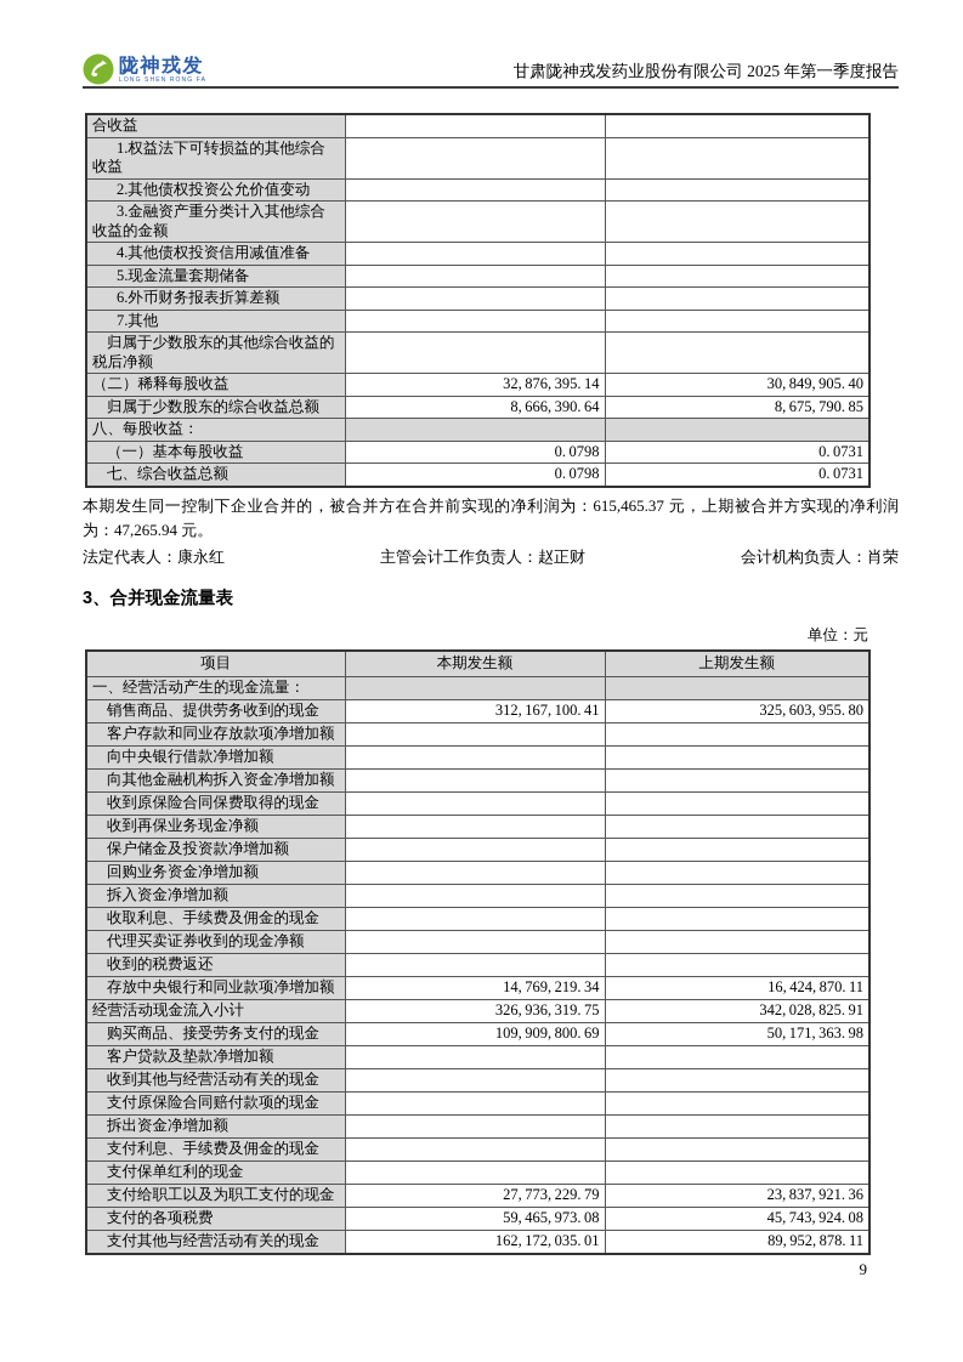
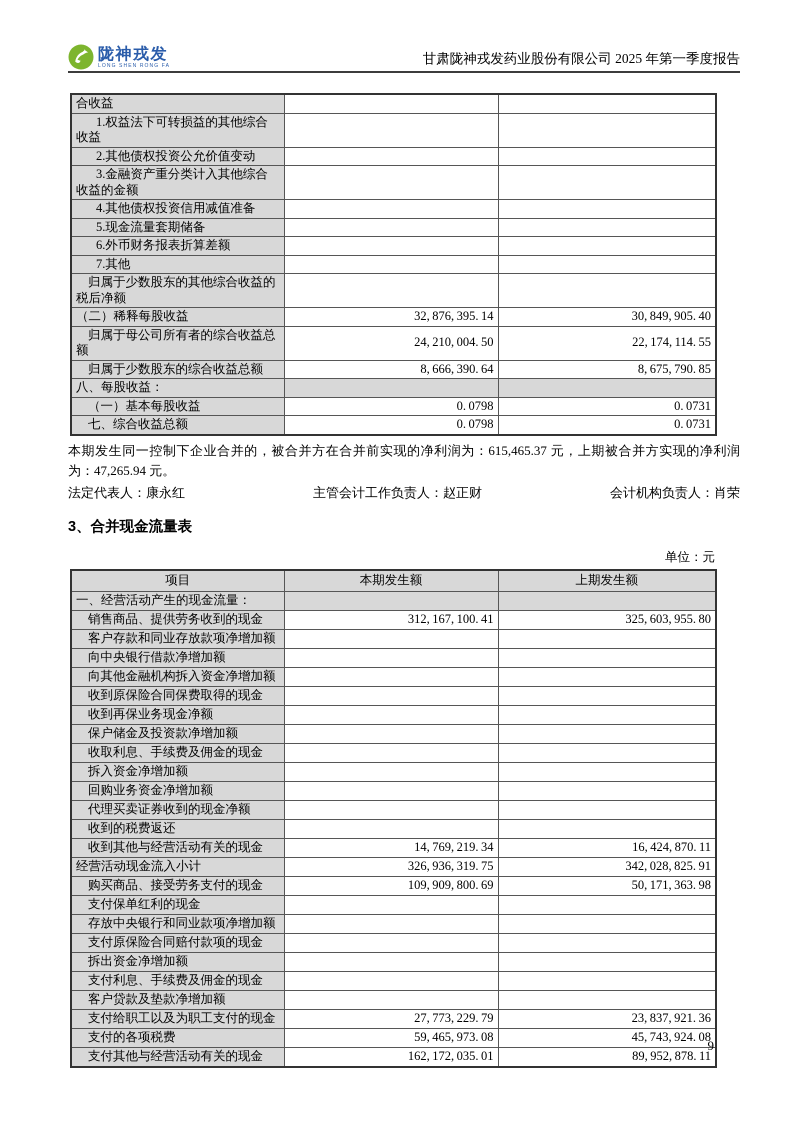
  陇神戎发
  甘肃陇神戎发药业股份有限公司 2025 年第一季度报告
  合收益
  1.权益法下可转损益的其他综合收益
  2.其他债权投资公允价值变动
  3.金融资产重分类计入其他综合收益的金额
  4.其他债权投资信用减值准备
  5.现金流量套期储备
  6.外币财务报表折算差额
  7.其他
  归属于少数股东的其他综合收益的税后净额
  （二）稀释每股收益	32, 876, 395. 14	30, 849, 905. 40
+ 归属于母公司所有者的综合收益总额	24, 210, 004. 50	22, 174, 114. 55
  归属于少数股东的综合收益总额	8, 666, 390. 64	8, 675, 790. 85
  八、每股收益：
  （一）基本每股收益	0. 0798	0. 0731
  七、综合收益总额	0. 0798	0. 0731
  本期发生同一控制下企业合并的，被合并方在合并前实现的净利润为：615,465.37 元，上期被合并方实现的净利润为：47,265.94 元。
  法定代表人：康永红
  主管会计工作负责人：赵正财
  会计机构负责人：肖荣
  3、合并现金流量表
  单位：元
  项目	本期发生额	上期发生额
  一、经营活动产生的现金流量：
  销售商品、提供劳务收到的现金	312, 167, 100. 41	325, 603, 955. 80
  客户存款和同业存放款项净增加额
  向中央银行借款净增加额
  向其他金融机构拆入资金净增加额
  收到原保险合同保费取得的现金
  收到再保业务现金净额
  保户储金及投资款净增加额
- 回购业务资金净增加额
+ 收取利息、手续费及佣金的现金
  拆入资金净增加额
- 收取利息、手续费及佣金的现金
+ 回购业务资金净增加额
  代理买卖证券收到的现金净额
  收到的税费返还
- 存放中央银行和同业款项净增加额	14, 769, 219. 34	16, 424, 870. 11
+ 收到其他与经营活动有关的现金	14, 769, 219. 34	16, 424, 870. 11
  经营活动现金流入小计	326, 936, 319. 75	342, 028, 825. 91
  购买商品、接受劳务支付的现金	109, 909, 800. 69	50, 171, 363. 98
- 客户贷款及垫款净增加额
+ 支付保单红利的现金
- 收到其他与经营活动有关的现金
+ 存放中央银行和同业款项净增加额
  支付原保险合同赔付款项的现金
  拆出资金净增加额
  支付利息、手续费及佣金的现金
- 支付保单红利的现金
+ 客户贷款及垫款净增加额
  支付给职工以及为职工支付的现金	27, 773, 229. 79	23, 837, 921. 36
  支付的各项税费	59, 465, 973. 08	45, 743, 924. 08
  支付其他与经营活动有关的现金	162, 172, 035. 01	89, 952, 878. 11
  9
